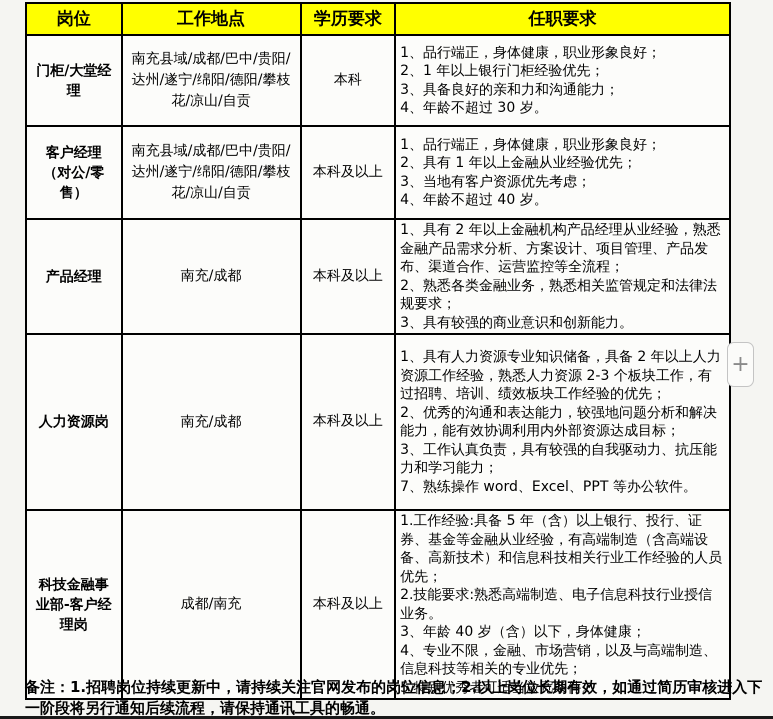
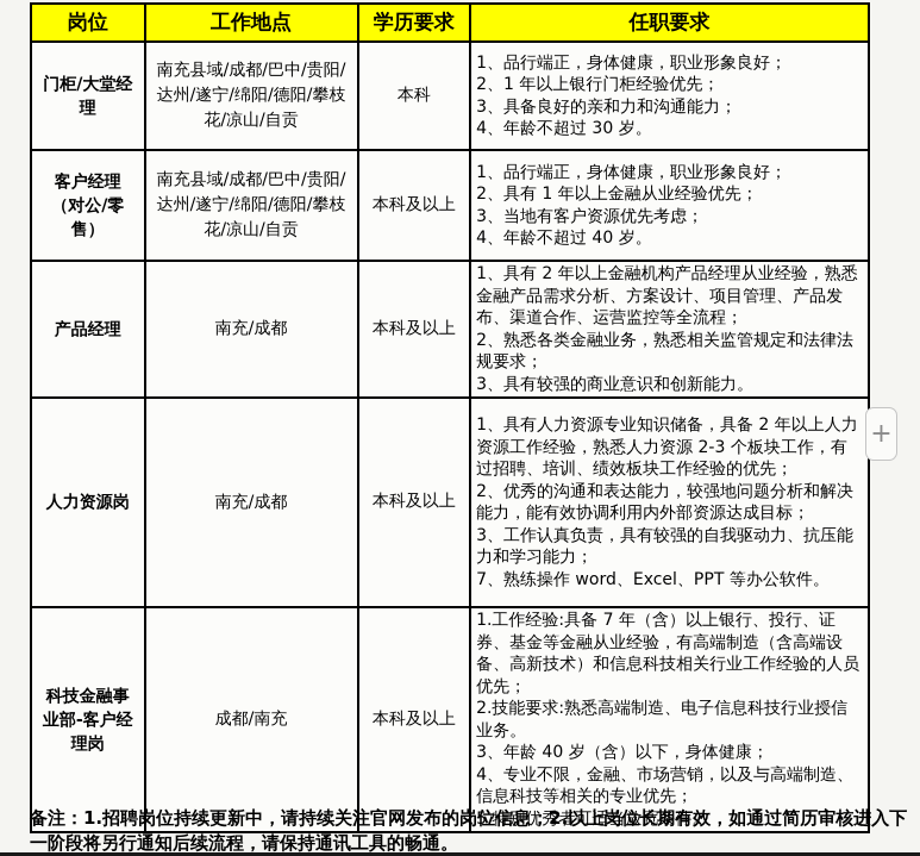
  岗位	工作地点	学历要求	任职要求
  门柜/大堂经理	南充县域/成都/巴中/贵阳/达州/遂宁/绵阳/德阳/攀枝花/凉山/自贡	本科	1、品行端正，身体健康，职业形象良好； 2、1 年以上银行门柜经验优先； 3、具备良好的亲和力和沟通能力； 4、年龄不超过 30 岁。
  客户经理（对公/零售）	南充县域/成都/巴中/贵阳/达州/遂宁/绵阳/德阳/攀枝花/凉山/自贡	本科及以上	1、品行端正，身体健康，职业形象良好； 2、具有 1 年以上金融从业经验优先； 3、当地有客户资源优先考虑； 4、年龄不超过 40 岁。
  产品经理	南充/成都	本科及以上	1、具有 2 年以上金融机构产品经理从业经验，熟悉金融产品需求分析、方案设计、项目管理、产品发布、渠道合作、运营监控等全流程； 2、熟悉各类金融业务，熟悉相关监管规定和法律法规要求； 3、具有较强的商业意识和创新能力。
  人力资源岗	南充/成都	本科及以上	1、具有人力资源专业知识储备，具备 2 年以上人力资源工作经验，熟悉人力资源 2-3 个板块工作，有过招聘、培训、绩效板块工作经验的优先； 2、优秀的沟通和表达能力，较强地问题分析和解决能力，能有效协调利用内外部资源达成目标； 3、工作认真负责，具有较强的自我驱动力、抗压能力和学习能力； 7、熟练操作 word、Excel、PPT 等办公软件。
- 科技金融事业部-客户经理岗	成都/南充	本科及以上	1.工作经验:具备 5 年（含）以上银行、投行、证券、基金等金融从业经验，有高端制造（含高端设备、高新技术）和信息科技相关行业工作经验的人员优先； 2.技能要求:熟悉高端制造、电子信息科技行业授信业务。 3、年龄 40 岁（含）以下，身体健康； 4、专业不限，金融、市场营销，以及与高端制造、信息科技等相关的专业优先； 5.特别优秀者可适当放宽条件。
+ 科技金融事业部-客户经理岗	成都/南充	本科及以上	1.工作经验:具备 7 年（含）以上银行、投行、证券、基金等金融从业经验，有高端制造（含高端设备、高新技术）和信息科技相关行业工作经验的人员优先； 2.技能要求:熟悉高端制造、电子信息科技行业授信业务。 3、年龄 40 岁（含）以下，身体健康； 4、专业不限，金融、市场营销，以及与高端制造、信息科技等相关的专业优先； 5.特别优秀者可适当放宽条件。
  +
  备注：1.招聘岗位持续更新中，请持续关注官网发布的岗位信息；2.以上岗位长期有效，如通过简历审核进入下一阶段将另行通知后续流程，请保持通讯工具的畅通。
